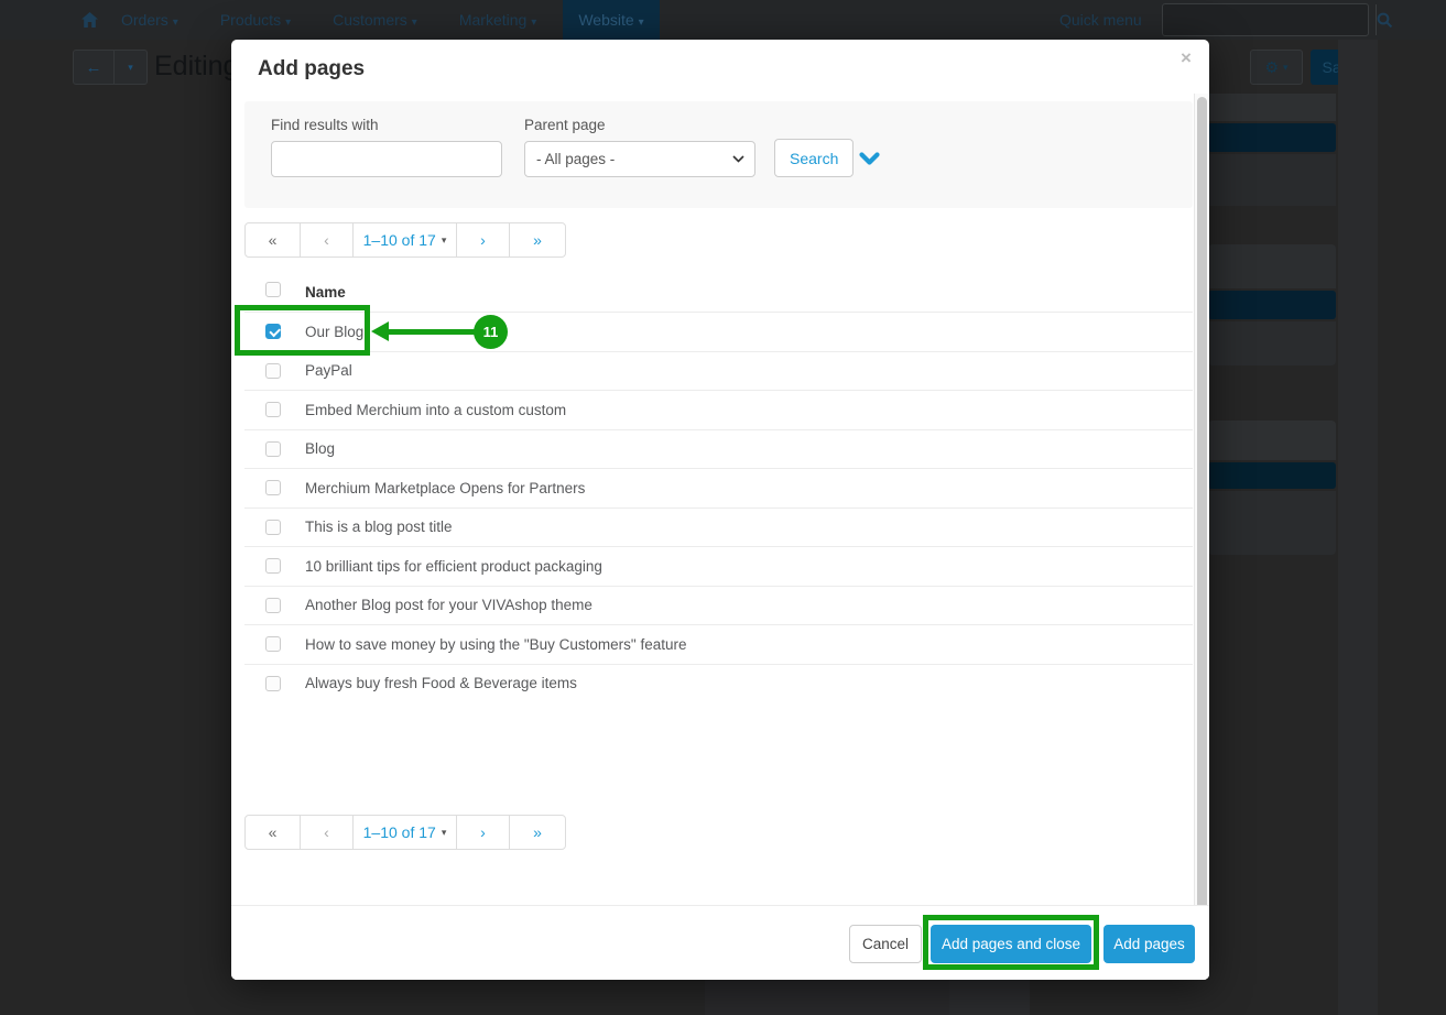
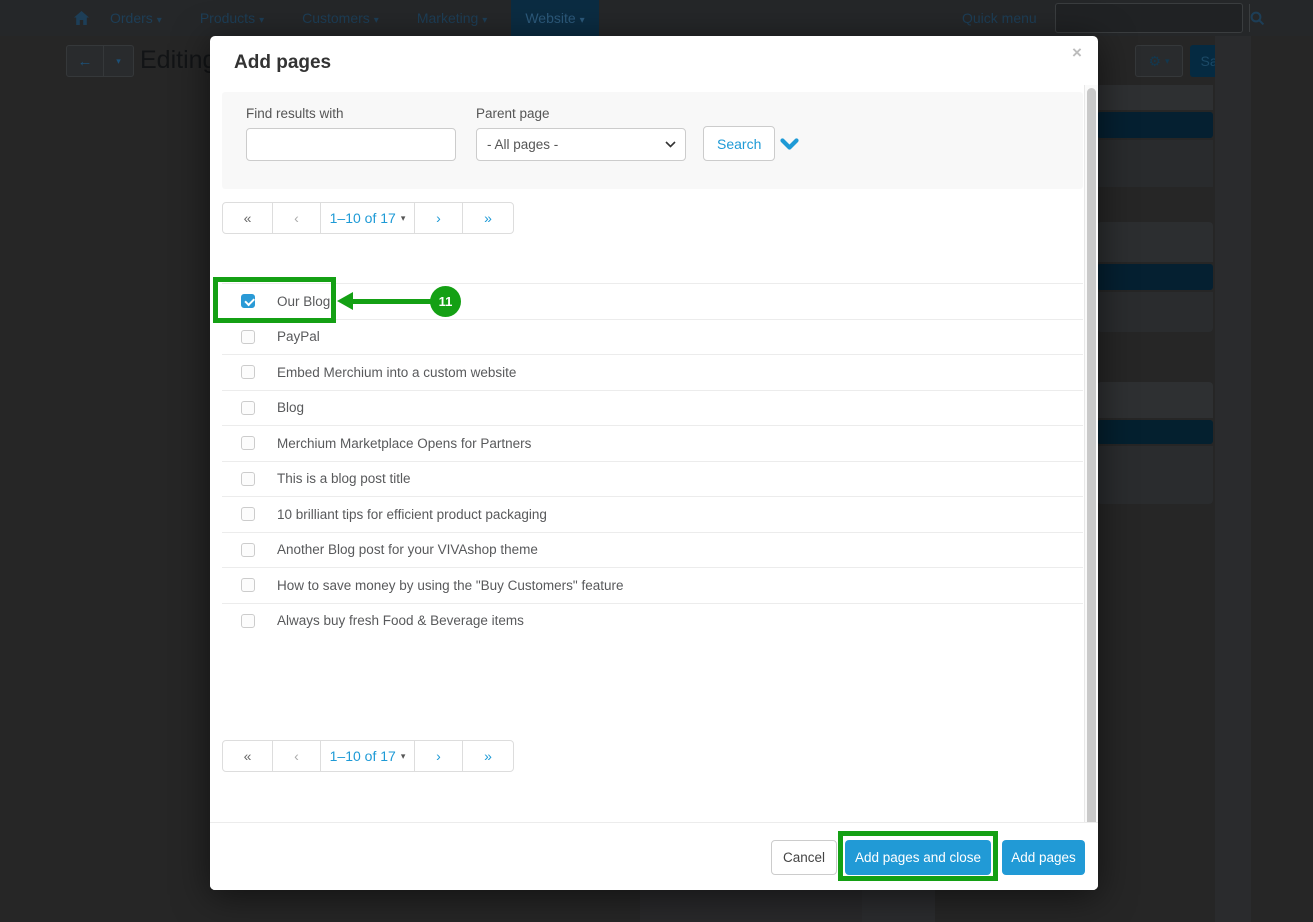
  Orders ▾
  Products ▾
  Customers ▾
  Marketing ▾
  Website ▾
  Quick menu
  ←
  ▾
  ⚙
  ▾
  Add pages
  ×
  Find results with
  Parent page
  - All pages -
  Search
  «
  ‹
  1–10 of 17
  ▾
  ›
  »
- Name
  Our Blog
  PayPal
- Embed Merchium into a custom custom
+ Embed Merchium into a custom website
  Blog
  Merchium Marketplace Opens for Partners
  This is a blog post title
  10 brilliant tips for efficient product packaging
  Another Blog post for your VIVAshop theme
  How to save money by using the "Buy Customers" feature
  Always buy fresh Food & Beverage items
  «
  ‹
  1–10 of 17
  ▾
  ›
  »
  Cancel
  Add pages and close
  Add pages
  11
